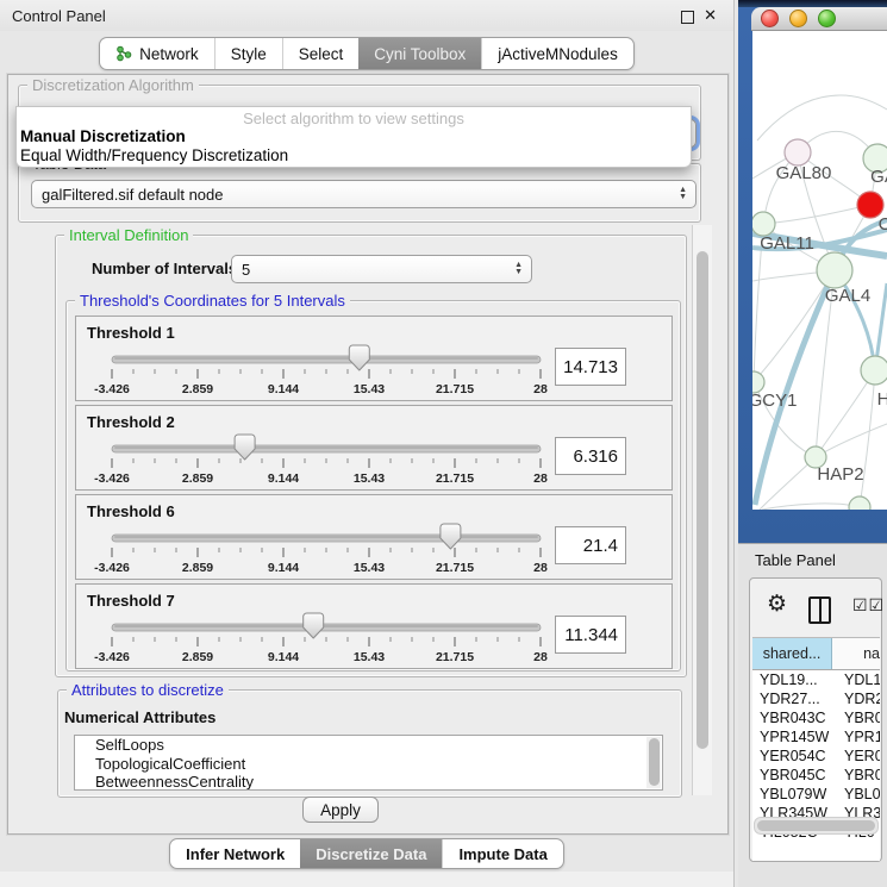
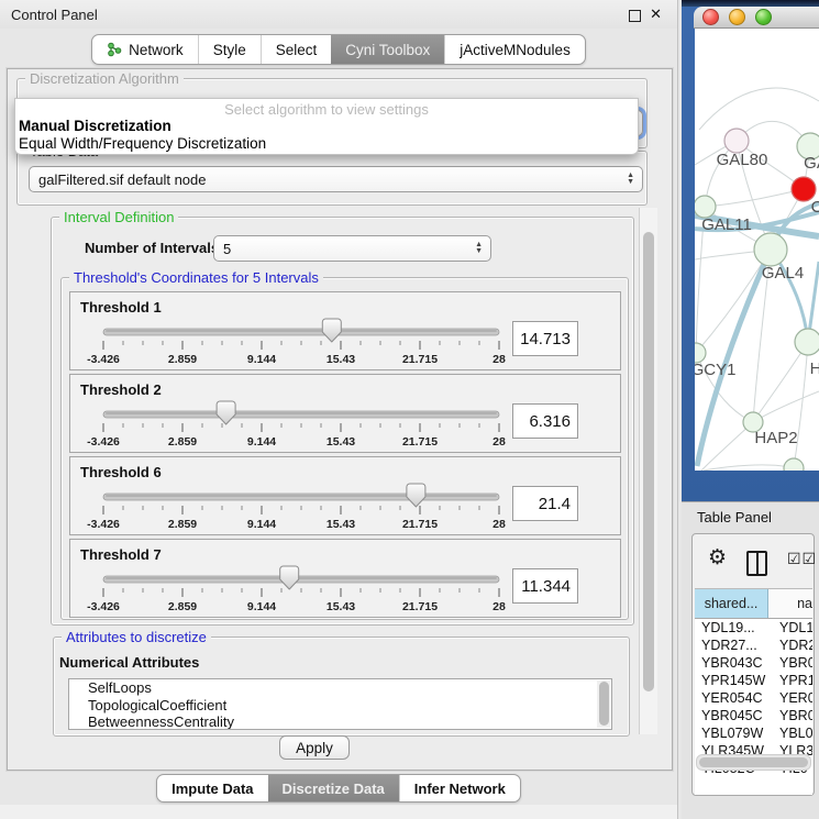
  Control Panel
  ✕
  Network
  Style
  Select
  Cyni Toolbox
  jActiveMNodules
  Discretization Algorithm
  galFiltered.sif default node
  Select algorithm to view settings
  Manual Discretization
  Equal Width/Frequency Discretization
  Interval Definition
  Number of Interval
  5
  Threshold's Coordinates for 5 Intervals
  Threshold 1
  -3.426
  2.859
  9.144
  15.43
  21.715
  28
  14.713
  Threshold 2
  -3.426
  2.859
  9.144
  15.43
  21.715
  28
  6.316
  Threshold 6
  -3.426
  2.859
  9.144
  15.43
  21.715
  28
  21.4
  Threshold 7
  -3.426
  2.859
  9.144
  15.43
  21.715
  28
  11.344
  Attributes to discretize
  Numerical Attributes
  SelfLoops
  TopologicalCoefficient
  BetweennessCentrality
  Apply
- Infer Network
+ Impute Data
  Discretize Data
- Impute Data
+ Infer Network
  GAL80
  C
  GAL11
  GAL4
  GCY1
  H
  HAP2
  Table Panel
  ⚙
  ☑☑
  shared...
  na
  YDL19...
  YDL1
  YDR27...
  YDR2
  YBR043C
  YBR0
  YPR145W
  YPR1
  YER054C
  YER0
  YBR045C
  YBR0
  YBL079W
  YBL0
  YLR345W
  YLR3
